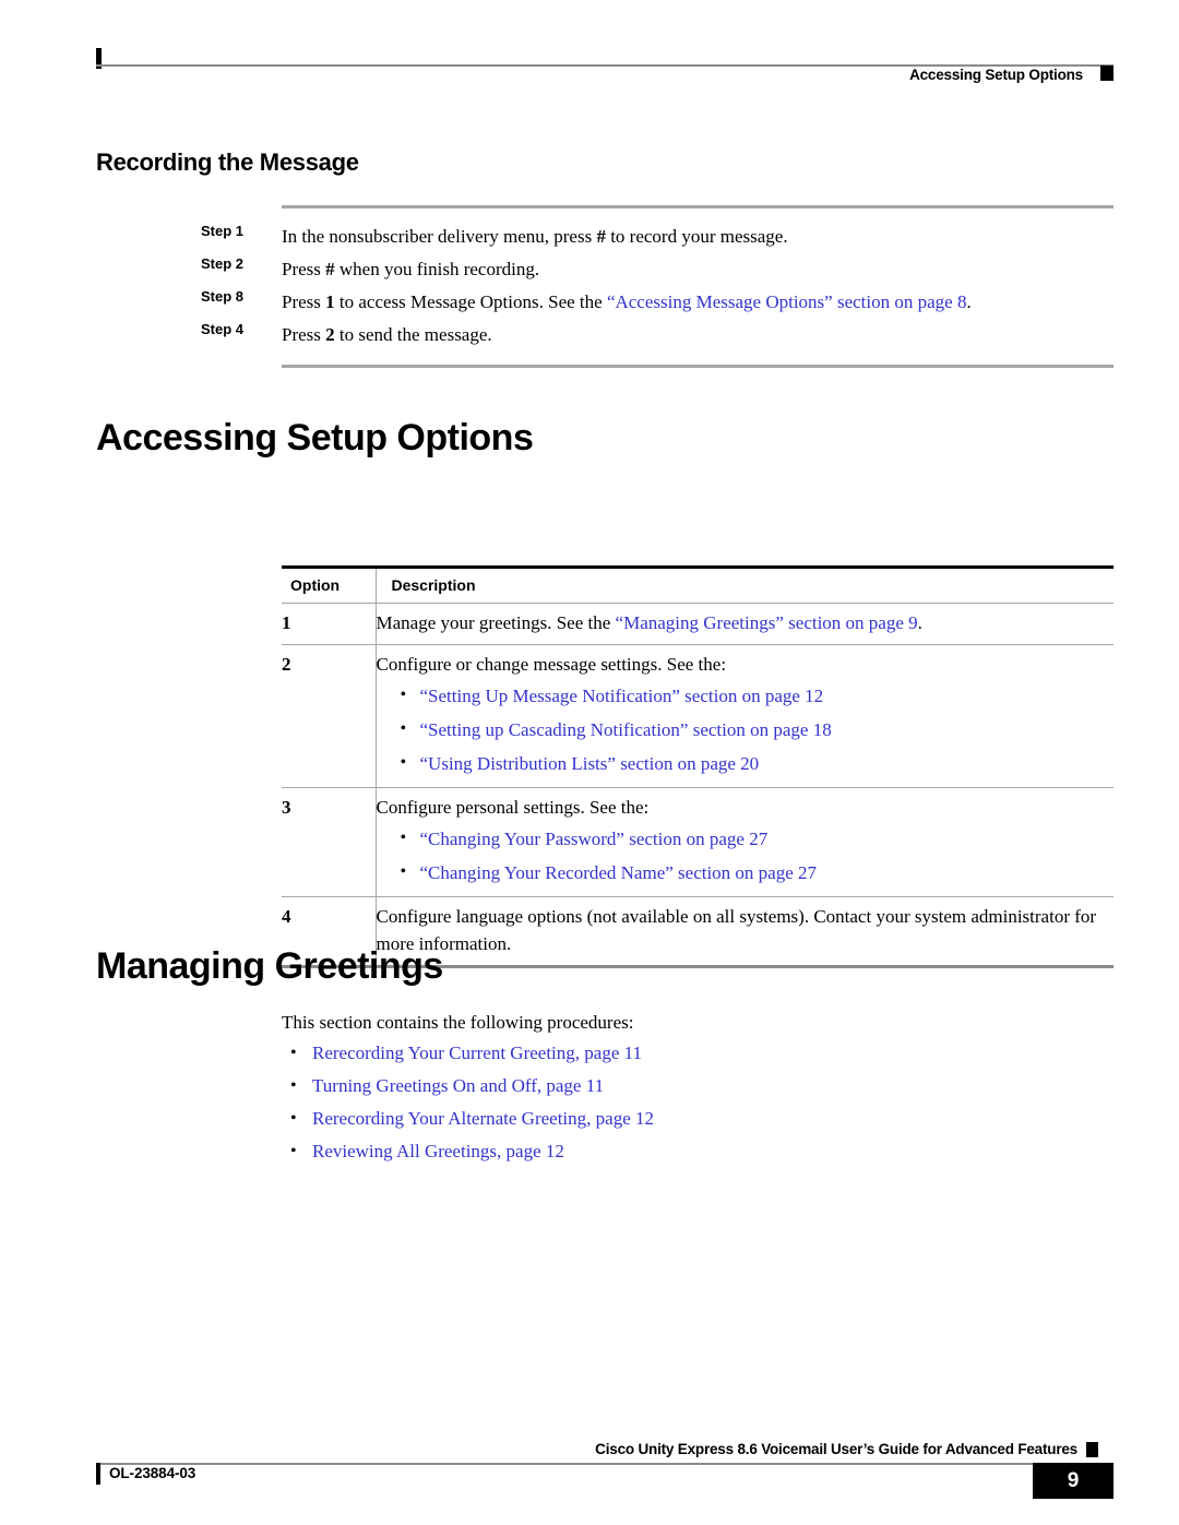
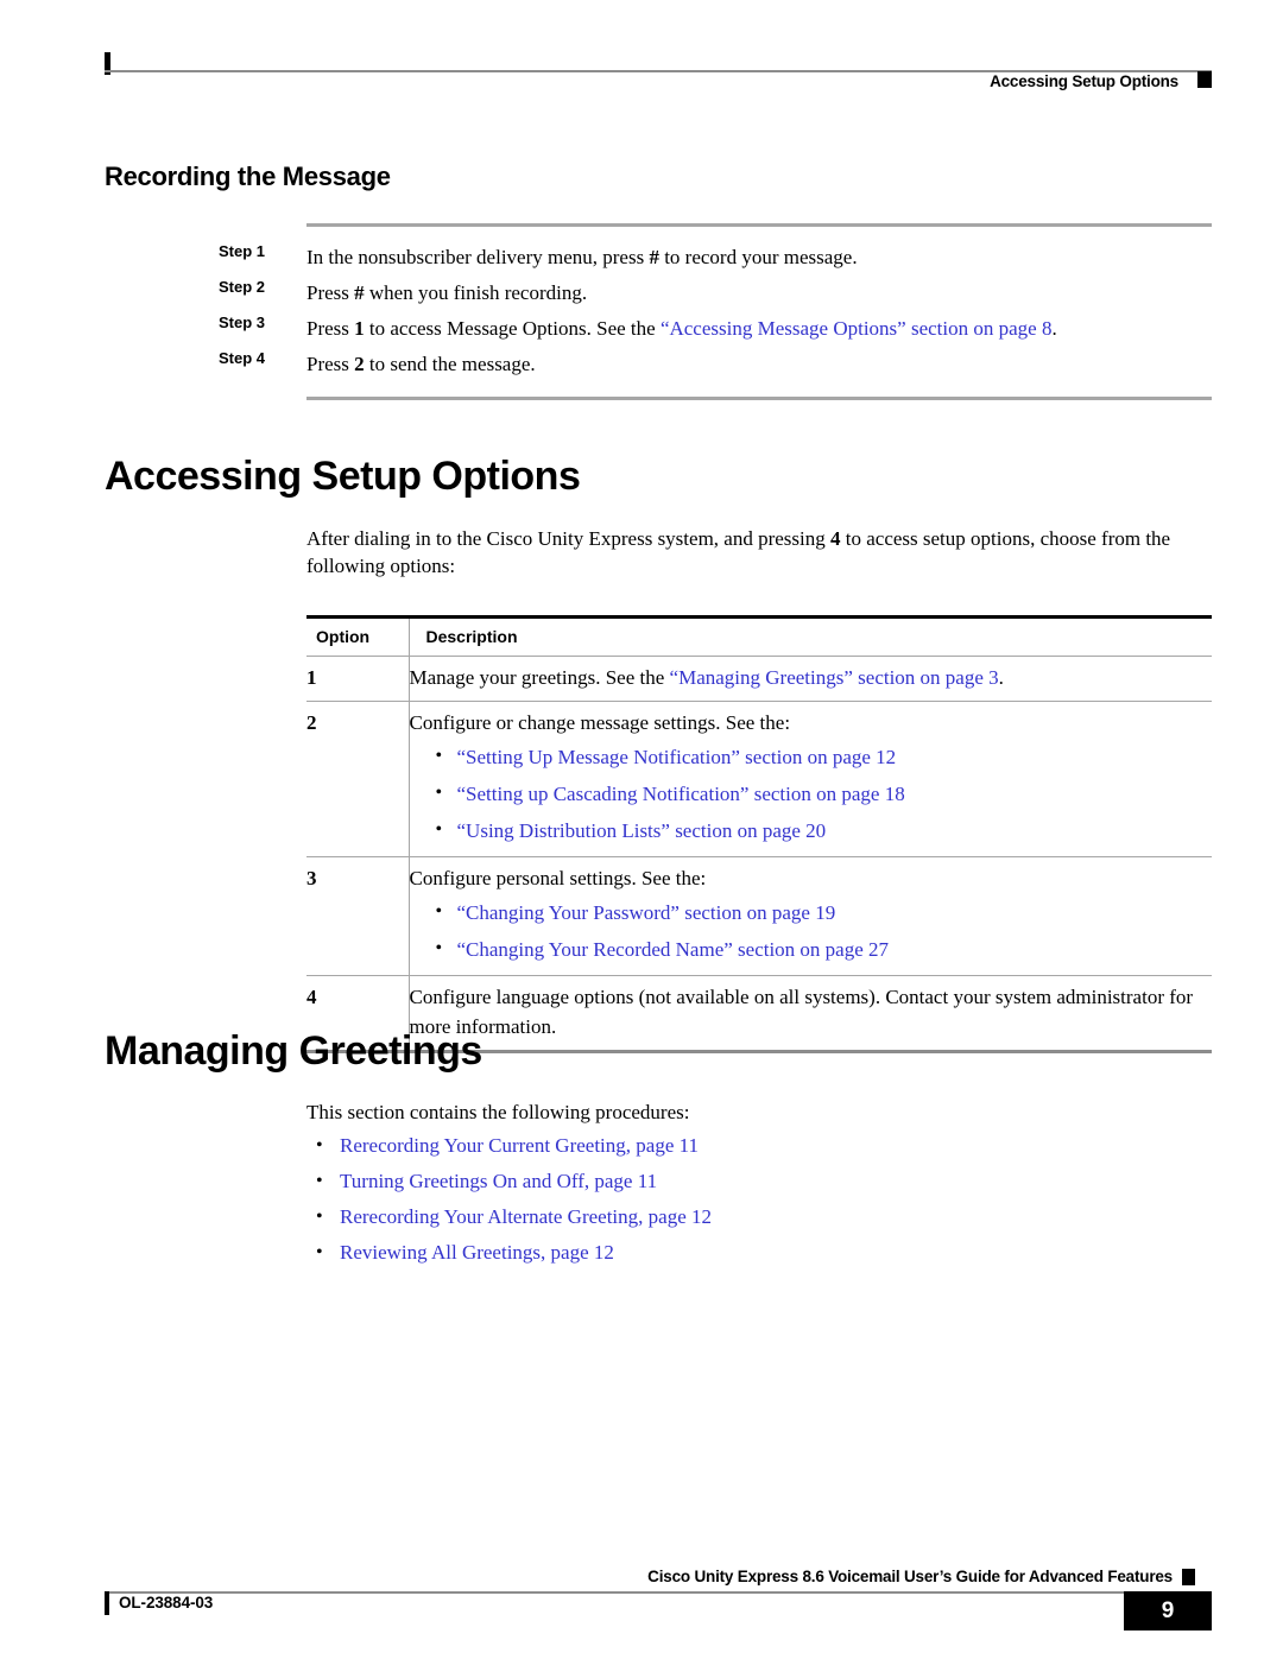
  Accessing Setup Options
  Recording the Message
  Step 1
  In the nonsubscriber delivery menu, press # to record your message.
  Step 2
  Press # when you finish recording.
- Step 8
+ Step 3
  Press 1 to access Message Options. See the “Accessing Message Options” section on page 8.
  Step 4
  Press 2 to send the message.
  Accessing Setup Options
+ After dialing in to the Cisco Unity Express system, and pressing 4 to access setup options, choose from the following options:
  Option	Description
- 1	Manage your greetings. See the “Managing Greetings” section on page 9.
+ 1	Manage your greetings. See the “Managing Greetings” section on page 3.
  2	Configure or change message settings. See the: “Setting Up Message Notification” section on page 12 “Setting up Cascading Notification” section on page 18 “Using Distribution Lists” section on page 20
- 3	Configure personal settings. See the: “Changing Your Password” section on page 27 “Changing Your Recorded Name” section on page 27
+ 3	Configure personal settings. See the: “Changing Your Password” section on page 19 “Changing Your Recorded Name” section on page 27
  4	Configure language options (not available on all systems). Contact your system administrator for more information.
  Managing Greetings
  This section contains the following procedures:
  Rerecording Your Current Greeting, page 11
  Turning Greetings On and Off, page 11
  Rerecording Your Alternate Greeting, page 12
  Reviewing All Greetings, page 12
  Cisco Unity Express 8.6 Voicemail User’s Guide for Advanced Features
  OL-23884-03
  9
